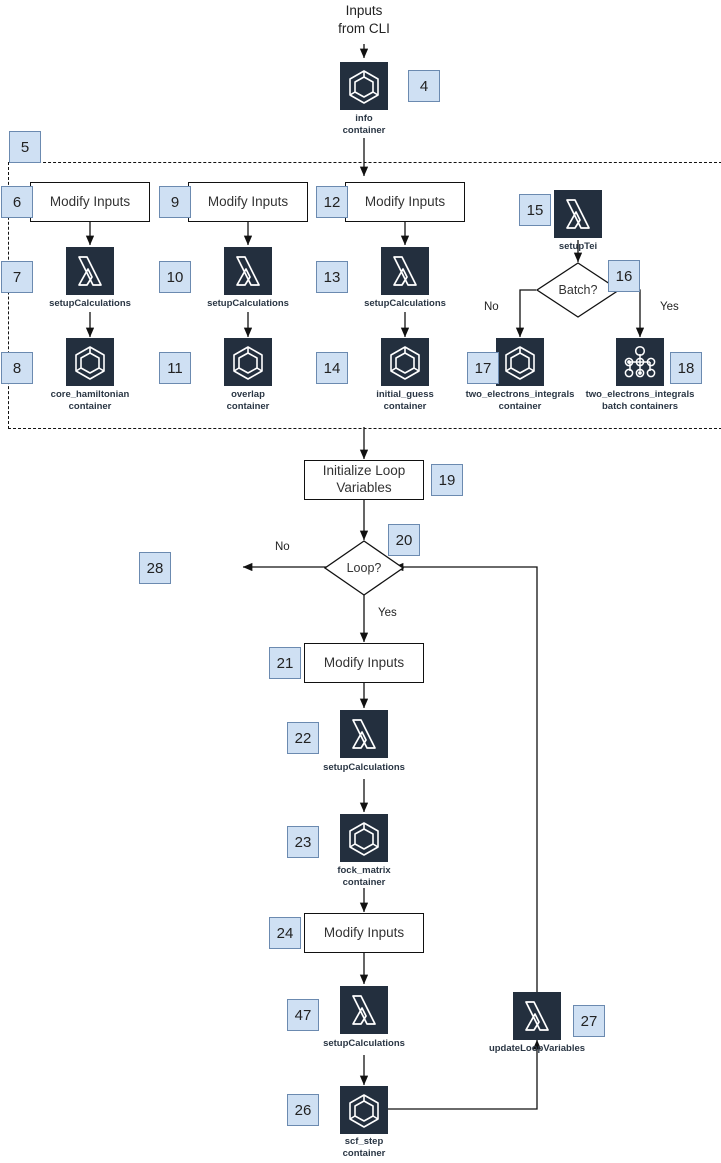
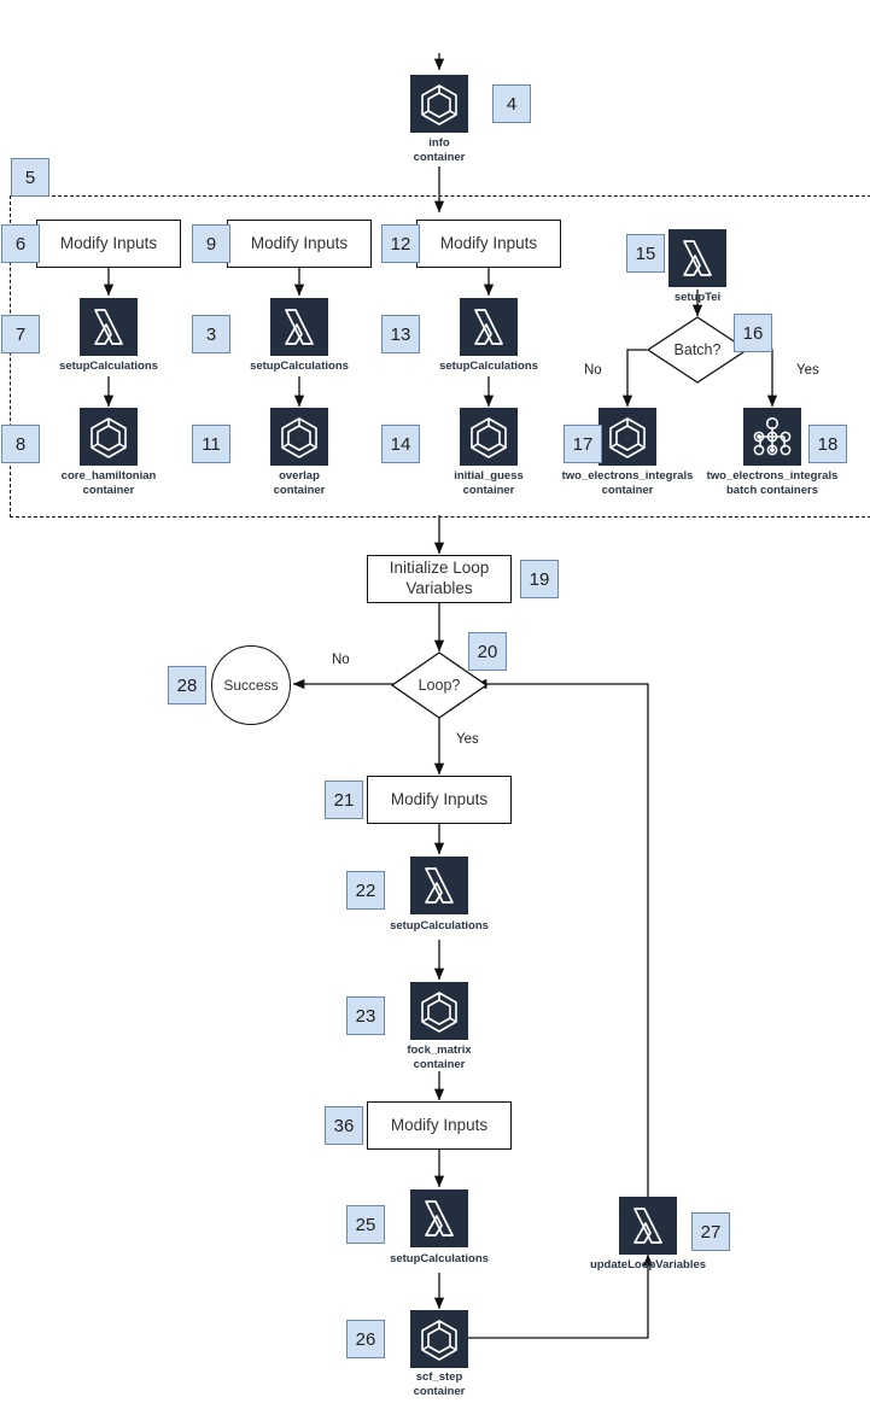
- Inputs
- from CLI
  info
  container
  4
  5
  Modify Inputs
  6
  setupCalculations
  7
  core_hamiltonian
  container
  8
  Modify Inputs
  9
  setupCalculations
- 10
+ 3
  overlap
  container
  11
  Modify Inputs
  12
  setupCalculations
  13
  initial_guess
  container
  14
  setupTei
  15
  Batch?
  16
  No
  Yes
  two_electrons_integrals
  container
  17
  two_electrons_integrals
  batch containers
  18
  Initialize Loop Variables
  19
  Loop?
  20
  No
  Yes
+ Success
  28
  Modify Inputs
  21
  setupCalculations
  22
  fock_matrix
  container
  23
  Modify Inputs
- 24
+ 36
  setupCalculations
- 47
+ 25
  scf_step
  container
  26
  updateLoopVariables
  27
